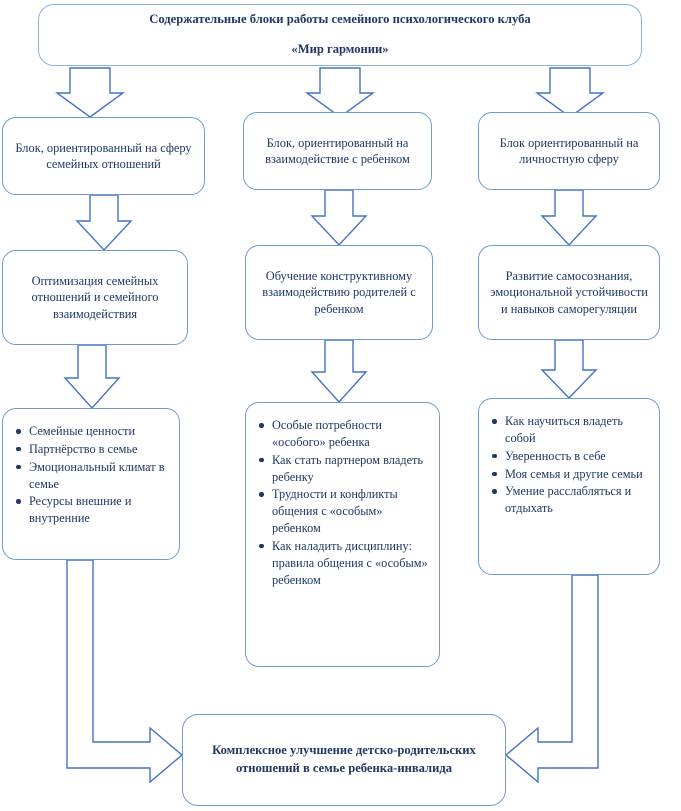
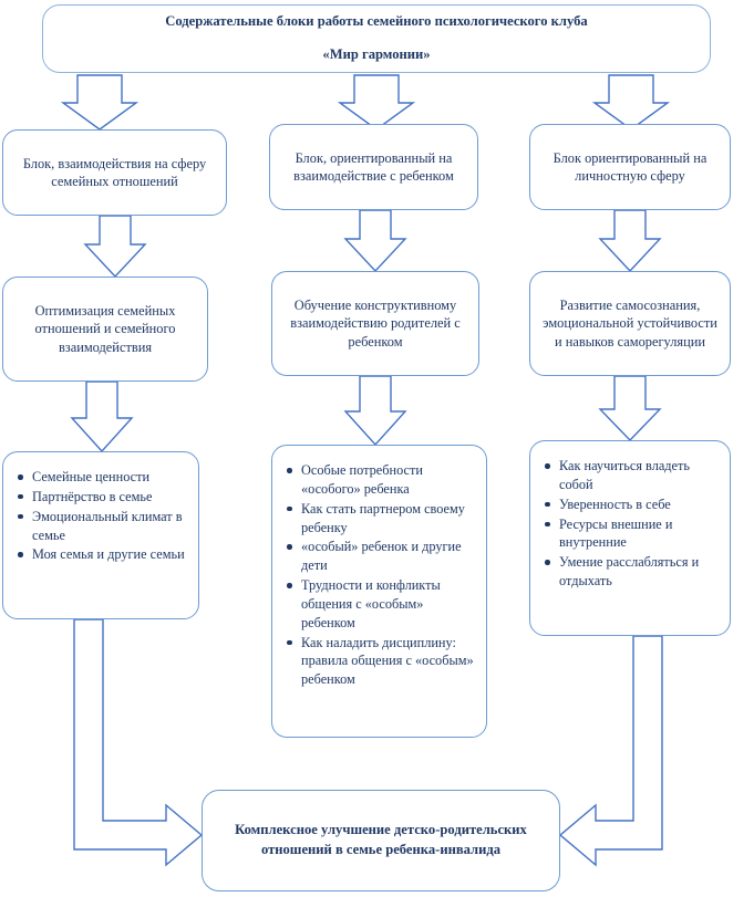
  Содержательные блоки работы семейного психологического клуба
  «Мир гармонии»
- Блок, ориентированный на сферу семейных отношений
+ Блок, взаимодействия на сферу семейных отношений
  Блок, ориентированный на взаимодействие с ребенком
  Блок ориентированный на личностную сферу
  Оптимизация семейных отношений и семейного взаимодействия
  Обучение конструктивному взаимодействию родителей с ребенком
  Развитие самосознания, эмоциональной устойчивости и навыков саморегуляции
  Семейные ценности
  Партнёрство в семье
  Эмоциональный климат в семье
- Ресурсы внешние и внутренние
+ Моя семья и другие семьи
  Особые потребности «особого» ребенка
- Как стать партнером владеть ребенку
+ Как стать партнером своему ребенку
+ «особый» ребенок и другие дети
  Трудности и конфликты общения с «особым» ребенком
  Как наладить дисциплину: правила общения с «особым» ребенком
  Как научиться владеть собой
  Уверенность в себе
- Моя семья и другие семьи
+ Ресурсы внешние и внутренние
  Умение расслабляться и отдыхать
  Комплексное улучшение детско-родительских отношений в семье ребенка-инвалида
